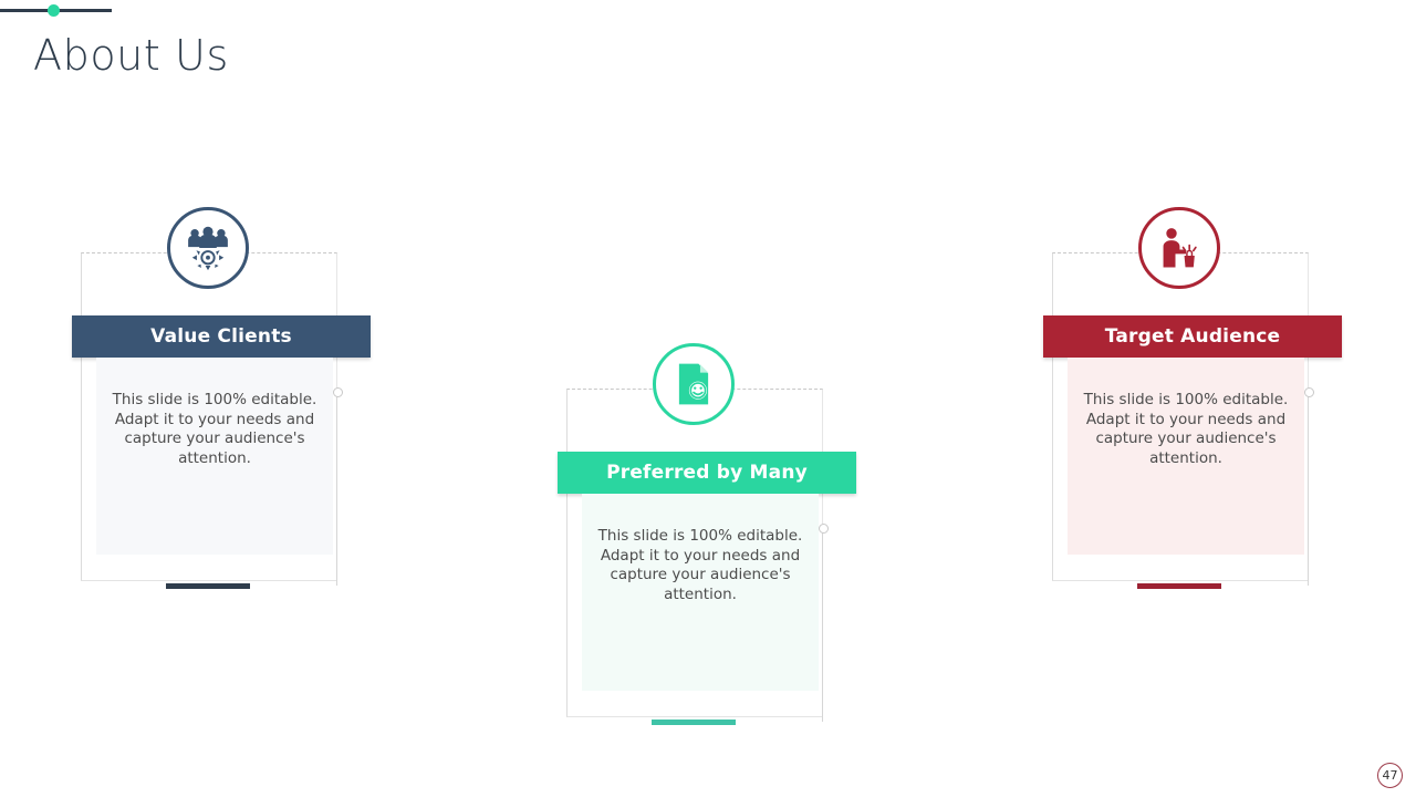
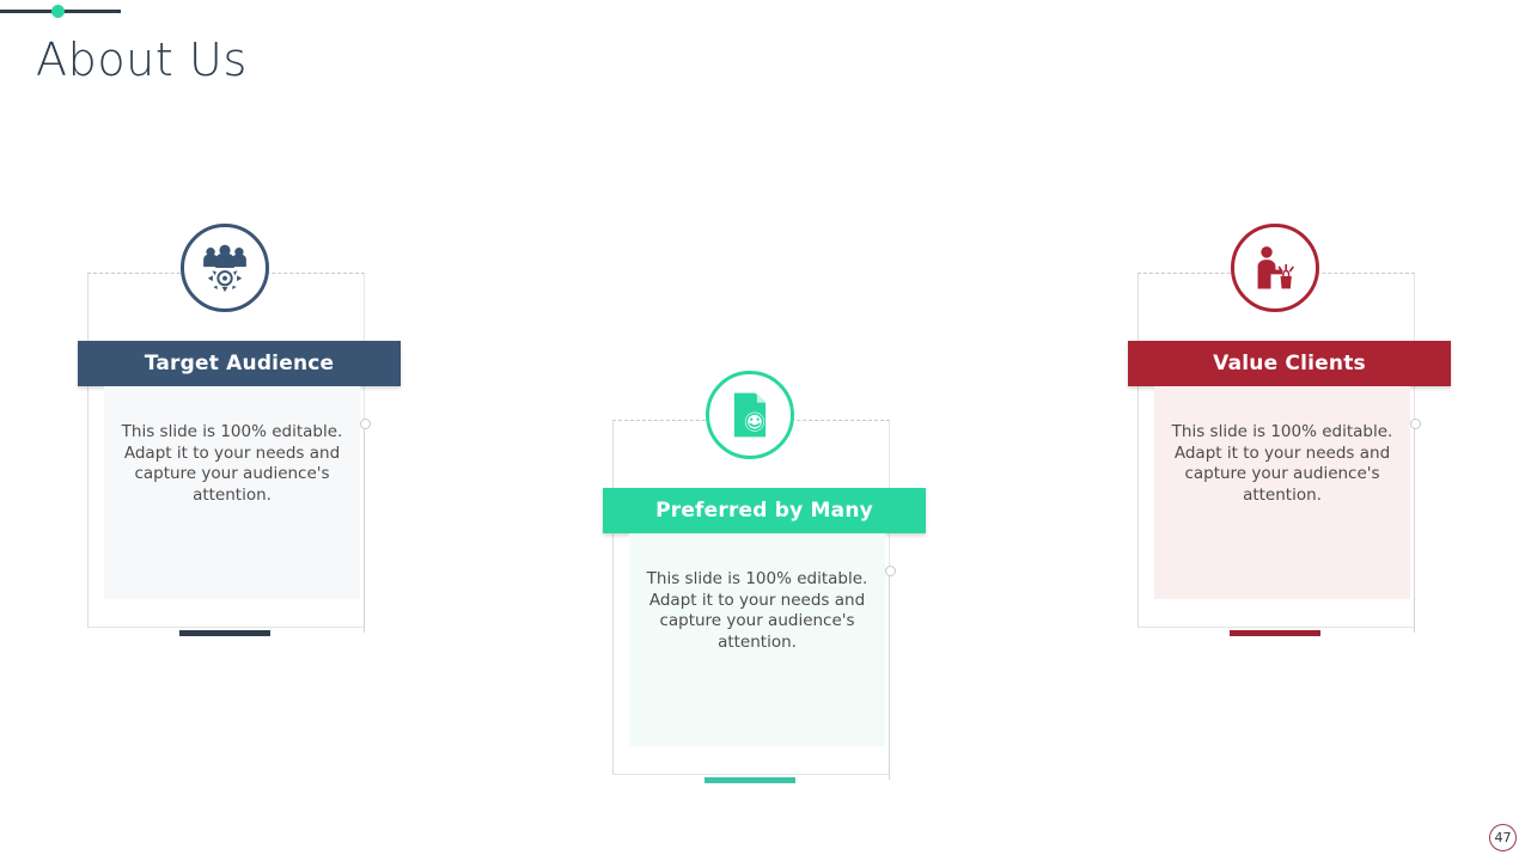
  About Us
- Value Clients
+ Target Audience
  This slide is 100% editable. Adapt it to your needs and capture your audience's attention.
  Preferred by Many
  This slide is 100% editable. Adapt it to your needs and capture your audience's attention.
- Target Audience
+ Value Clients
  This slide is 100% editable. Adapt it to your needs and capture your audience's attention.
  47
